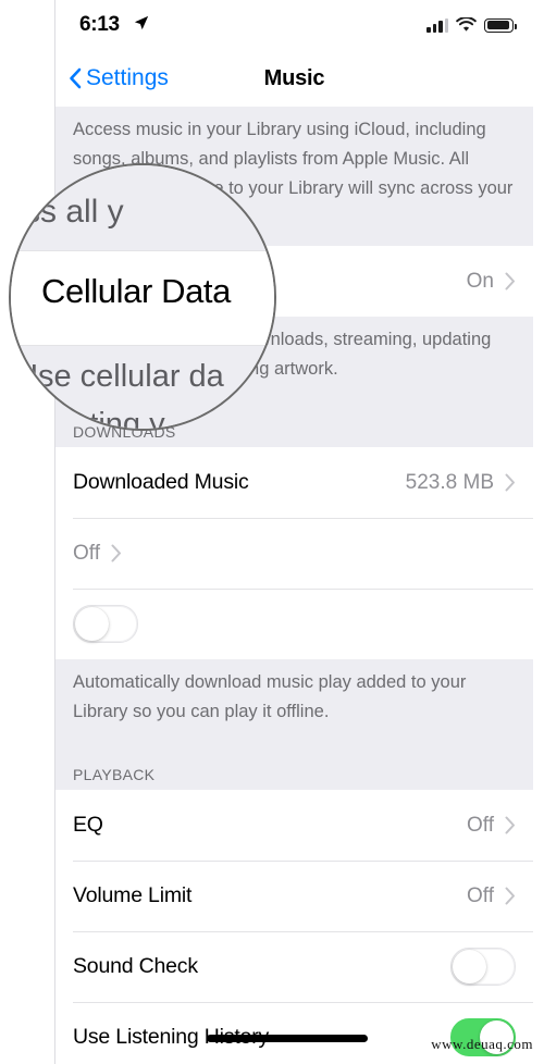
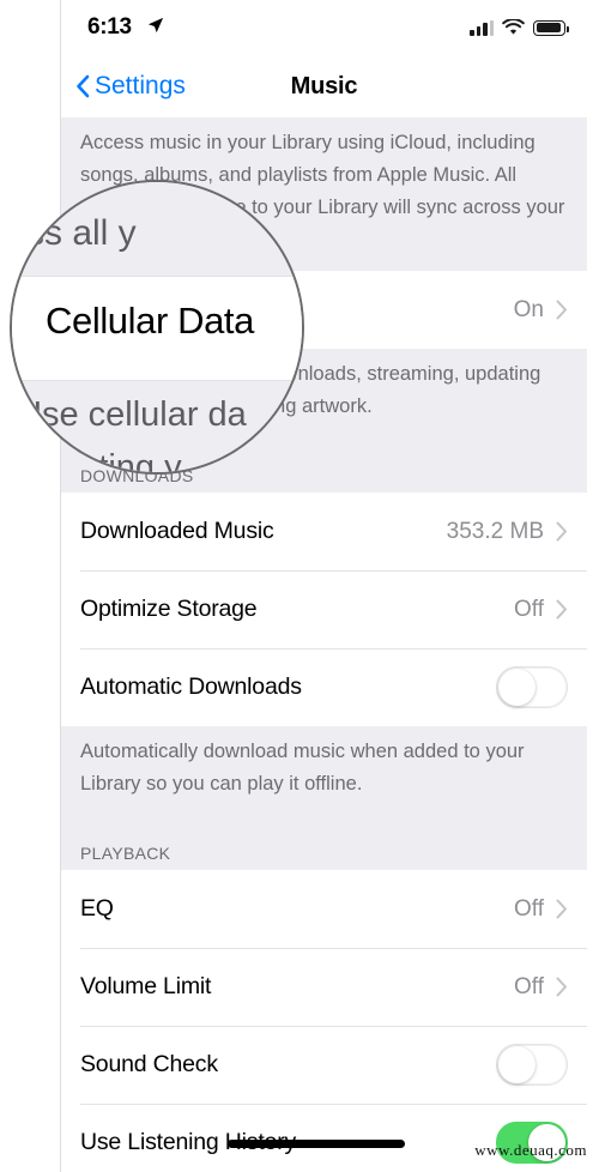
  6:13
  Settings
  Music
  Access music in your Library using iCloud, including songs, albums, and playlists from Apple Music. All r Library will sync across your
  On
  DOWNLOADS
  Downloaded Music
- 523.8 MB
+ 353.2 MB
+ Optimize Storage
  Off
+ Automatic Downloads
- Automatically download music play added to your Library so you can play it offline.
+ Automatically download music when added to your Library so you can play it offline.
  PLAYBACK
  EQ
  Off
  Volume Limit
  Off
  Sound Check
  ss all y
  Cellular Data
  Use cellular da
  dating y
  www.deuaq.com
